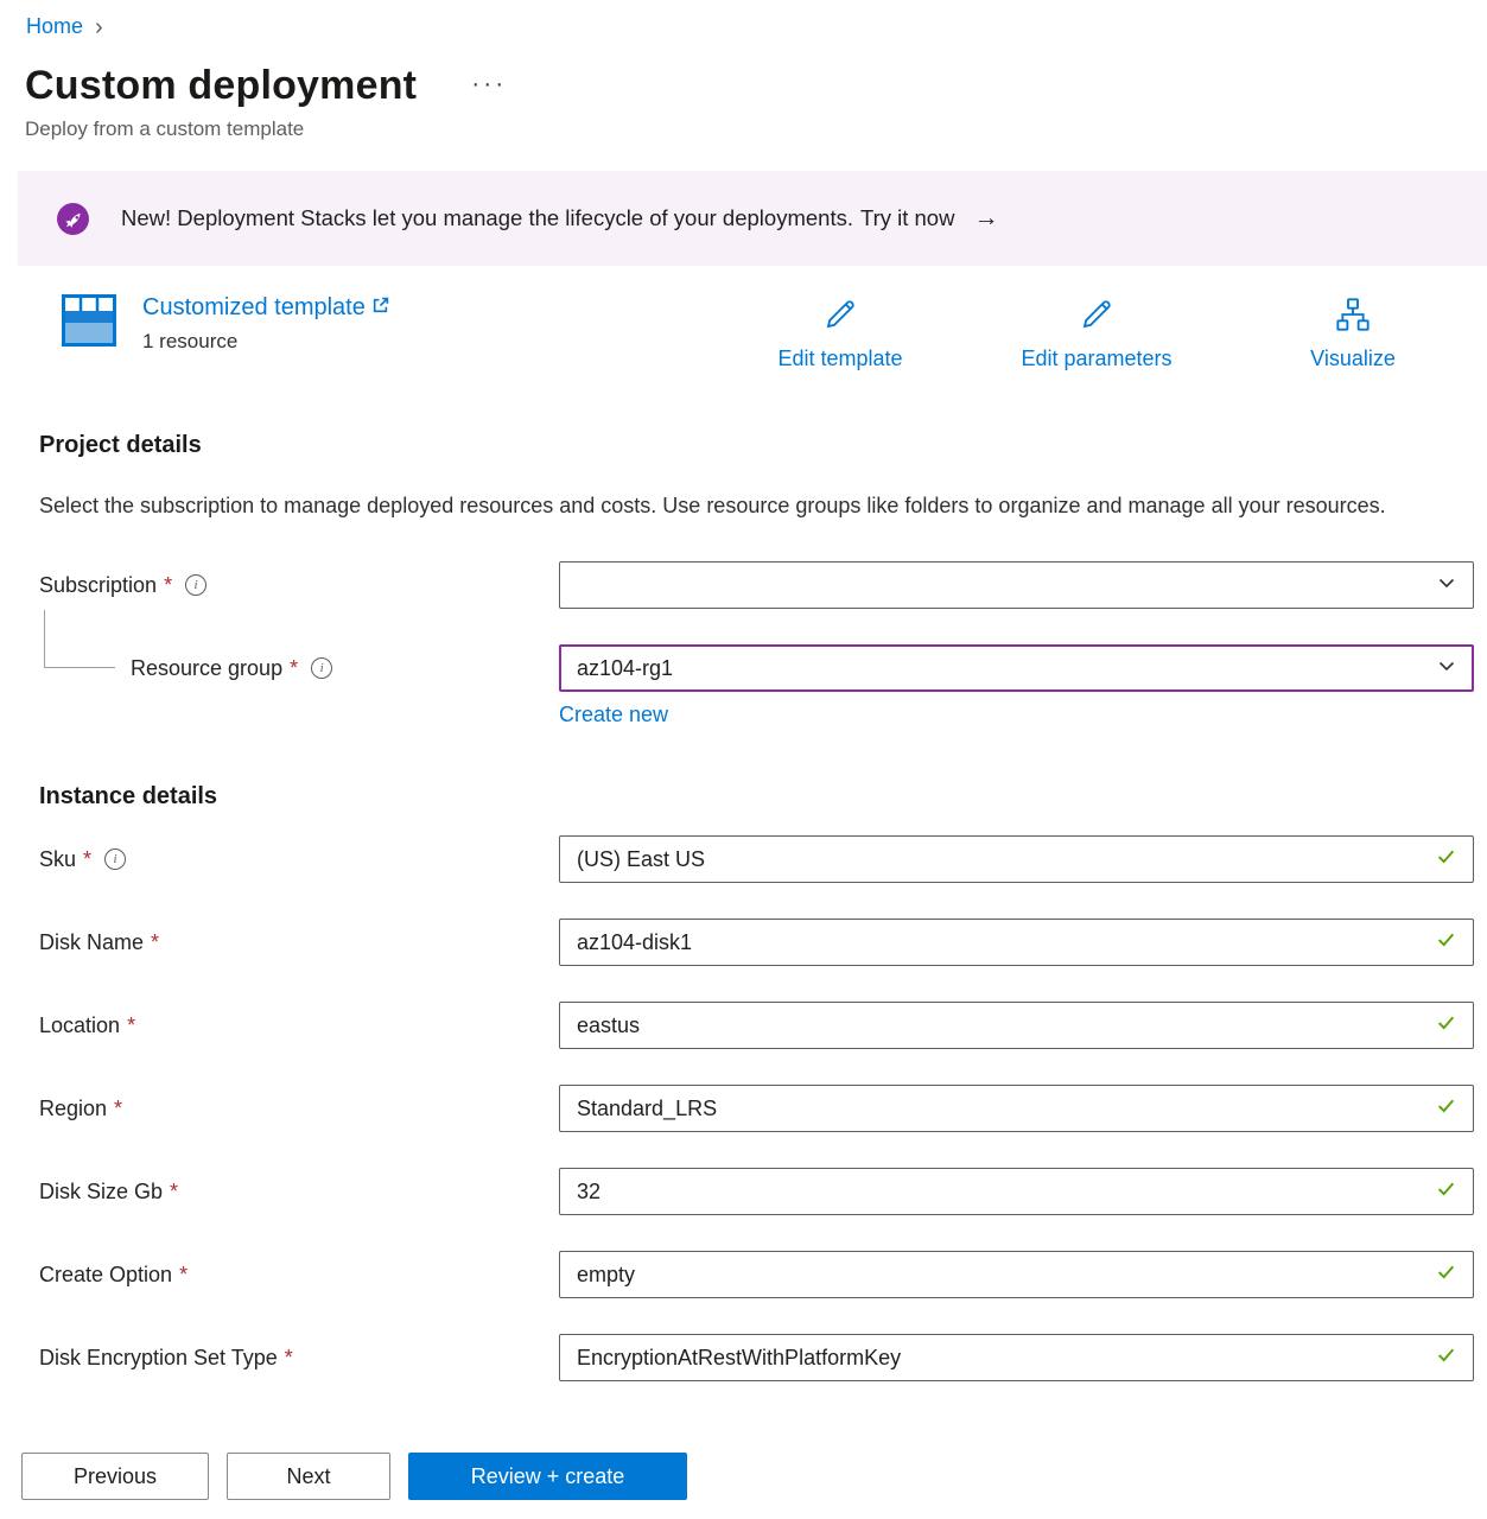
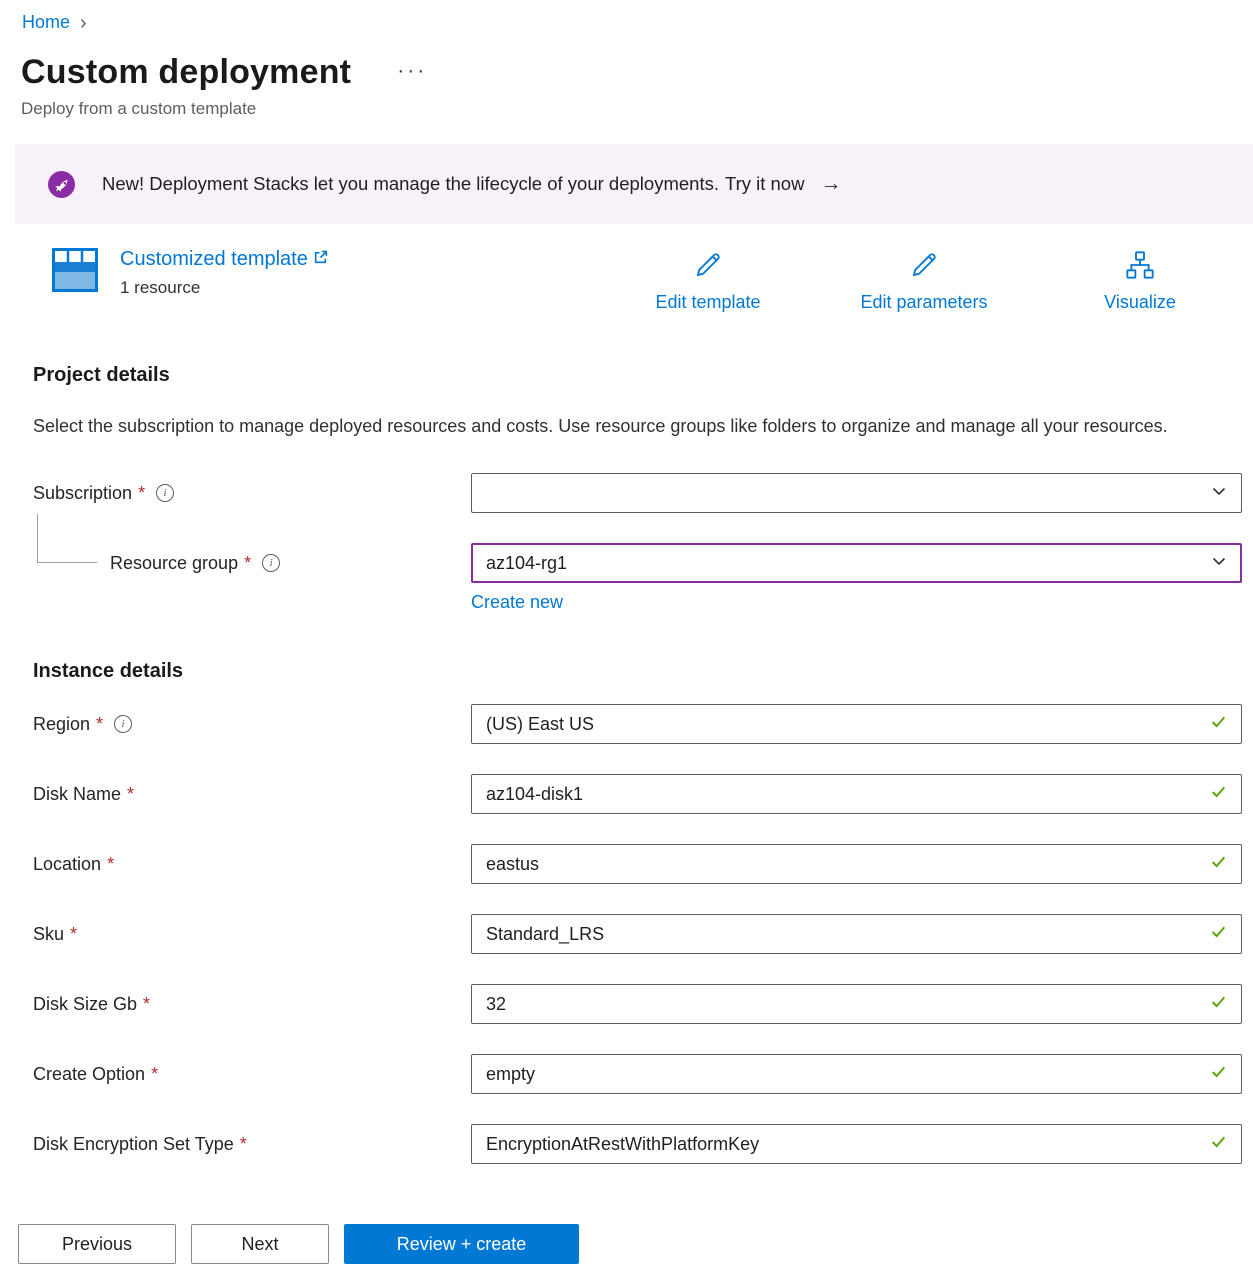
  Home
  ›
  Custom deployment
  ···
  Deploy from a custom template
  New! Deployment Stacks let you manage the lifecycle of your deployments.
  Try it now
  →
  Customized template
  1 resource
  Edit template
  Edit parameters
  Visualize
  Project details
  Select the subscription to manage deployed resources and costs. Use resource groups like folders to organize and manage all your resources.
  Subscription
  *
  i
  Resource group
  *
  i
  az104-rg1
  Create new
  Instance details
- Sku
+ Region
  *
  i
  (US) East US
  Disk Name
  *
  az104-disk1
  Location
  *
  eastus
- Region
+ Sku
  *
  Standard_LRS
  Disk Size Gb
  *
  32
  Create Option
  *
  empty
  Disk Encryption Set Type
  *
  EncryptionAtRestWithPlatformKey
  Previous
  Next
  Review + create
